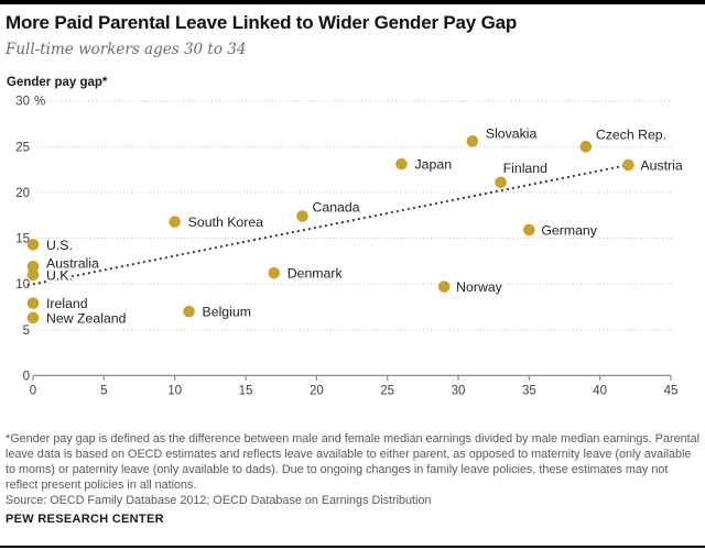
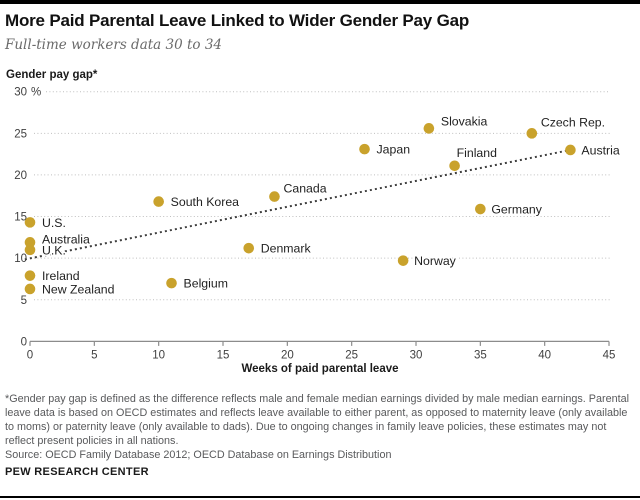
  More Paid Parental Leave Linked to Wider Gender Pay Gap
- Full-time workers ages 30 to 34
+ Full-time workers data 30 to 34
  Gender pay gap*
  0
  5
  10
  15
  20
  25
  30
  %
  0
  5
  10
  15
  20
  25
  30
  35
  40
  45
+ Weeks of paid parental leave
  U.S.
  Australia
  U.K.
  Ireland
  New Zealand
  South Korea
  Belgium
  Denmark
  Canada
  Japan
  Norway
  Slovakia
  Finland
  Germany
  Czech Rep.
  Austria
- *Gender pay gap is defined as the difference between male and female median earnings divided by male median earnings. Parental leave data is based on OECD estimates and reflects leave available to either parent, as opposed to maternity leave (only available to moms) or paternity leave (only available to dads). Due to ongoing changes in family leave policies, these estimates may not reflect present policies in all nations.
+ *Gender pay gap is defined as the difference reflects male and female median earnings divided by male median earnings. Parental leave data is based on OECD estimates and reflects leave available to either parent, as opposed to maternity leave (only available to moms) or paternity leave (only available to dads). Due to ongoing changes in family leave policies, these estimates may not reflect present policies in all nations.
  Source: OECD Family Database 2012; OECD Database on Earnings Distribution
  PEW RESEARCH CENTER
